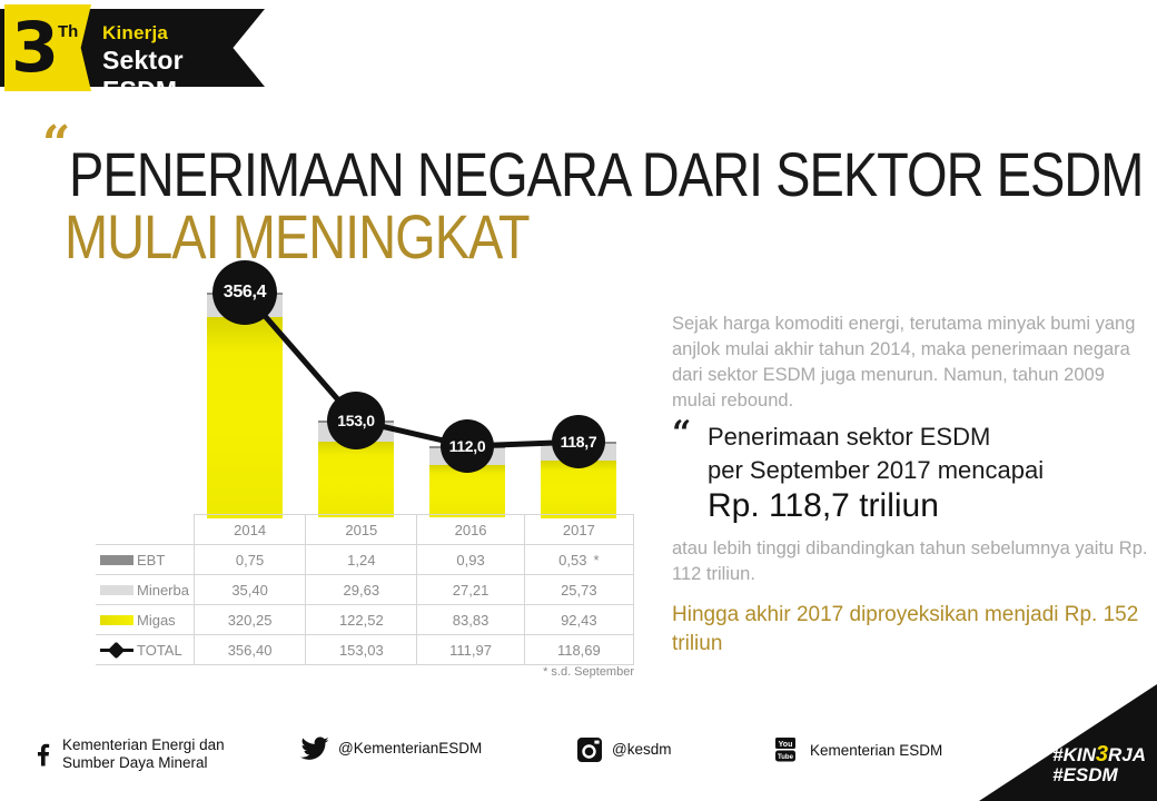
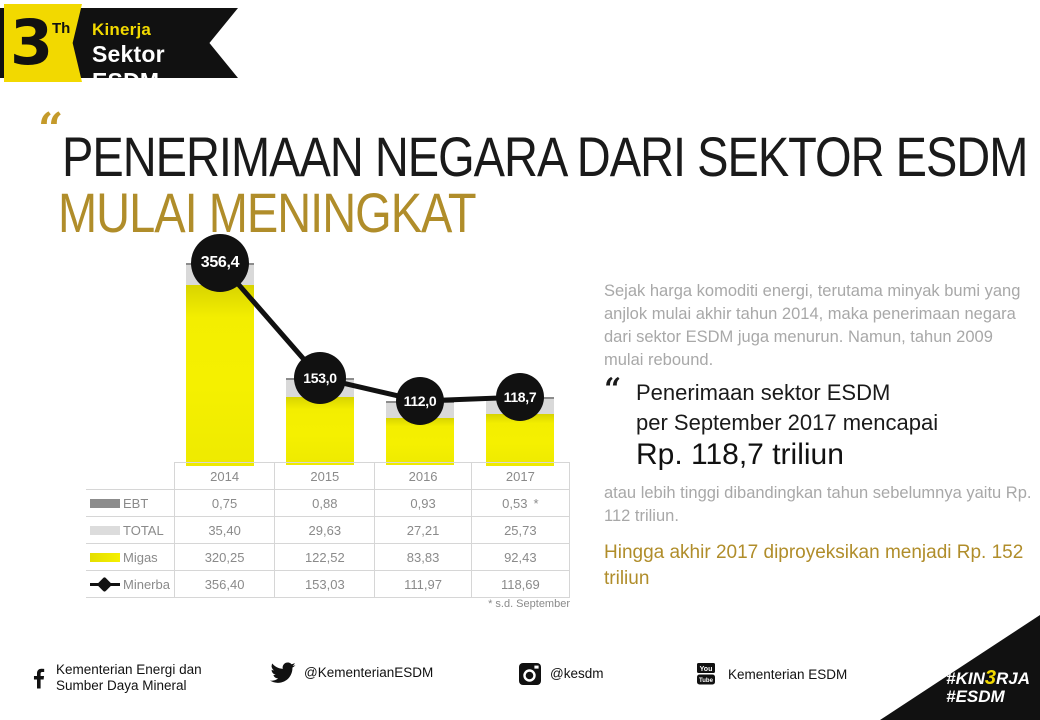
  3
  Th
  Kinerja
  Sektor ESDM
  “
  PENERIMAAN NEGARA DARI SEKTOR ESDM
  MULAI MENINGKAT
  356,4
  153,0
  112,0
  118,7
  	2014	2015	2016	2017
- EBT	0,75	1,24	0,93	0,53 *
+ EBT	0,75	0,88	0,93	0,53 *
- Minerba	35,40	29,63	27,21	25,73
+ TOTAL	35,40	29,63	27,21	25,73
  Migas	320,25	122,52	83,83	92,43
- TOTAL	356,40	153,03	111,97	118,69
+ Minerba	356,40	153,03	111,97	118,69
  * s.d. September
  Sejak harga komoditi energi, terutama minyak bumi yang anjlok mulai akhir tahun 2014, maka penerimaan negara dari sektor ESDM juga menurun. Namun, tahun 2009 mulai rebound.
  “
  Penerimaan sektor ESDM
  per September 2017 mencapai
  Rp. 118,7 triliun
  atau lebih tinggi dibandingkan tahun sebelumnya yaitu Rp. 112 triliun.
  Hingga akhir 2017 diproyeksikan menjadi Rp. 152 triliun
  Kementerian Energi dan
  Sumber Daya Mineral
  @KementerianESDM
  @kesdm
  Kementerian ESDM
  #KIN3RJA
  #ESDM
